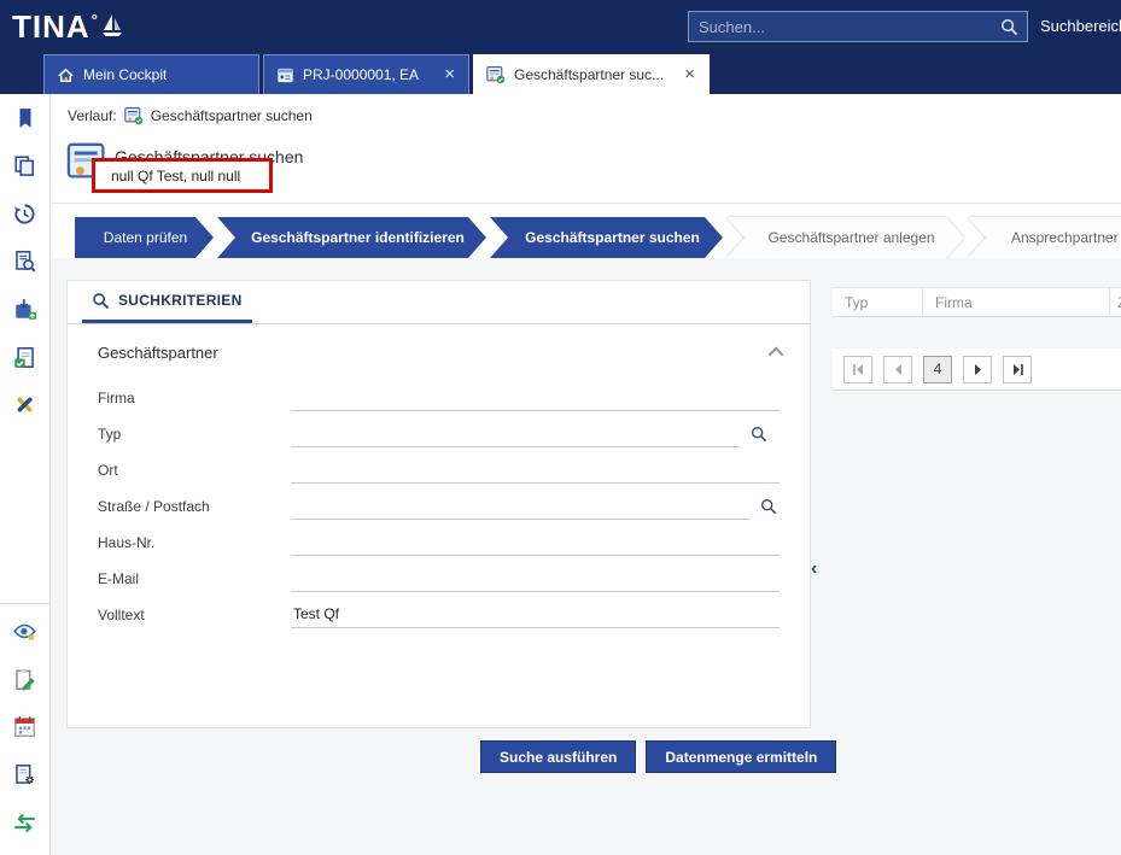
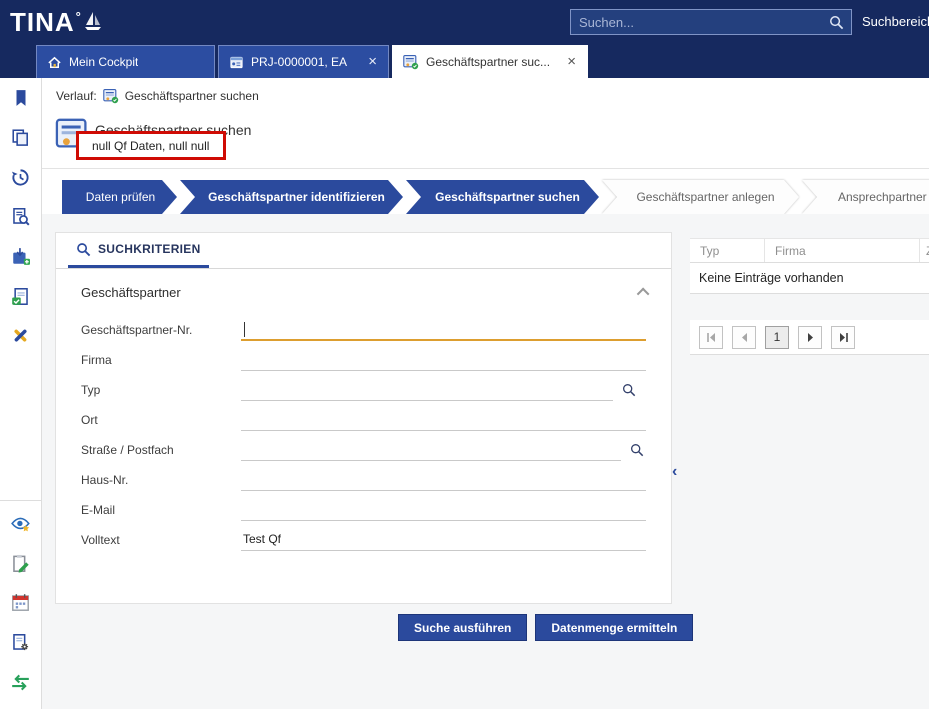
  TINA
  °
  Suchen...
  Suchbereic
  Mein Cockpit
  PRJ-0000001, EA
  ×
  Geschäftspartner suc...
  ×
  Verlauf:
  Geschäftspartner suchen
  Geschäftspartner suchen
- null Qf Test, null null
+ null Qf Daten, null null
  Daten prüfen
  Geschäftspartner identifizieren
  Geschäftspartner suchen
  Geschäftspartner anlegen
  Ansprechpartner
  SUCHKRITERIEN
  Geschäftspartner
+ Geschäftspartner-Nr.
  Firma
  Typ
  Ort
  Straße / Postfach
  Haus-Nr.
  E-Mail
  Volltext
  Test Qf
  Suche ausführen
  Datenmenge ermitteln
  ‹
  Typ
  Firma
+ Keine Einträge vorhanden
- 4
+ 1
